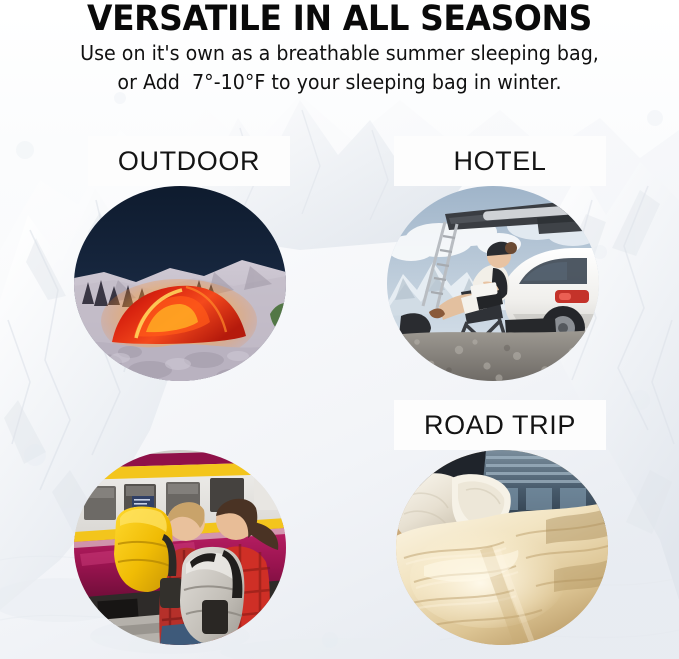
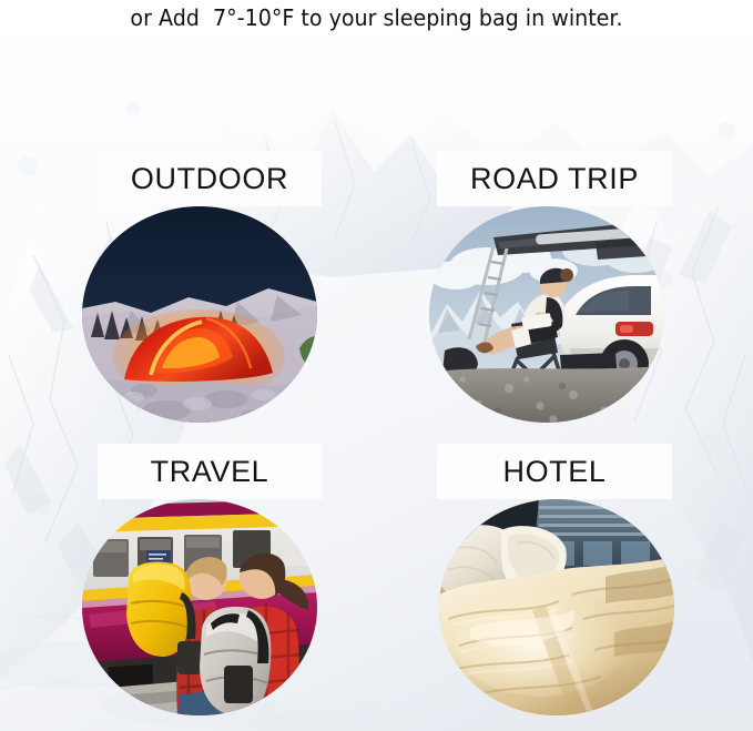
- VERSATILE IN ALL SEASONS
- Use on it's own as a breathable summer sleeping bag,
  or Add 7°-10°F to your sleeping bag in winter.
  OUTDOOR
- HOTEL
+ ROAD TRIP
+ TRAVEL
- ROAD TRIP
+ HOTEL
